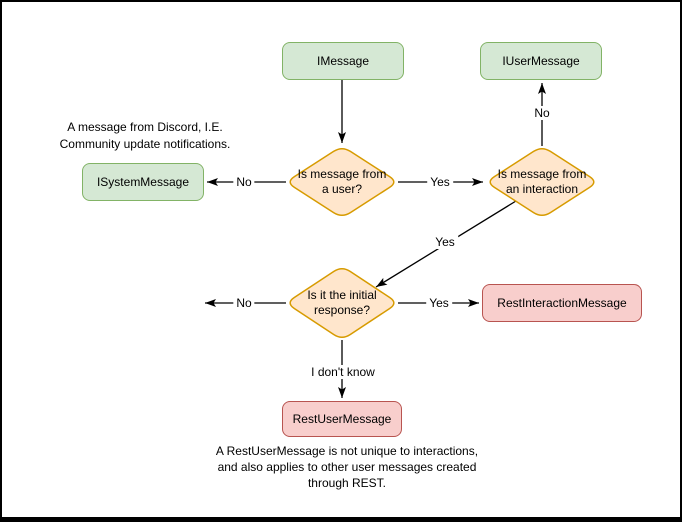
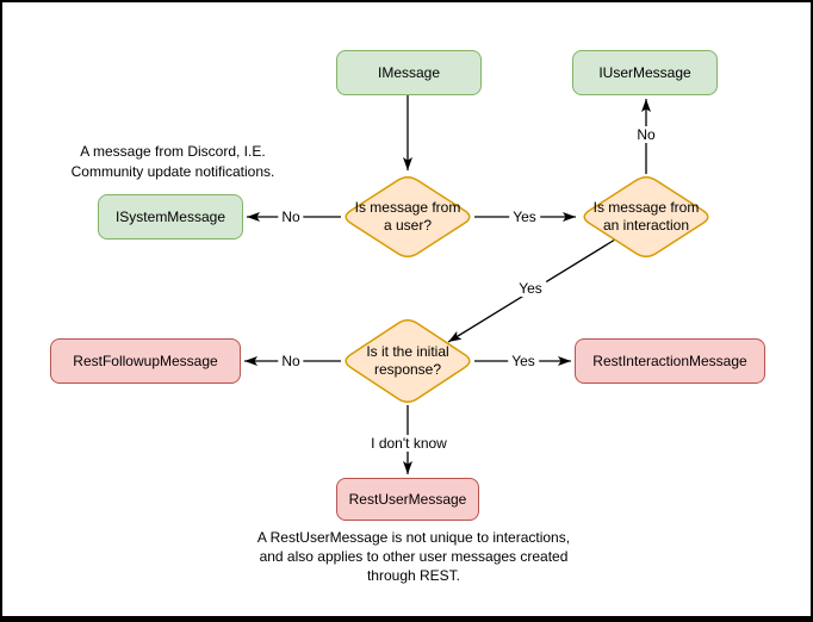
  IMessage
  IUserMessage
  ISystemMessage
+ RestFollowupMessage
  RestInteractionMessage
  RestUserMessage
  Is message from
  a user?
  Is message from
  an interaction
  Is it the initial
  response?
  No
  Yes
  No
  Yes
  No
  Yes
  I don't know
  A message from Discord, I.E.
  Community update notifications.
  A RestUserMessage is not unique to interactions,
  and also applies to other user messages created
  through REST.
